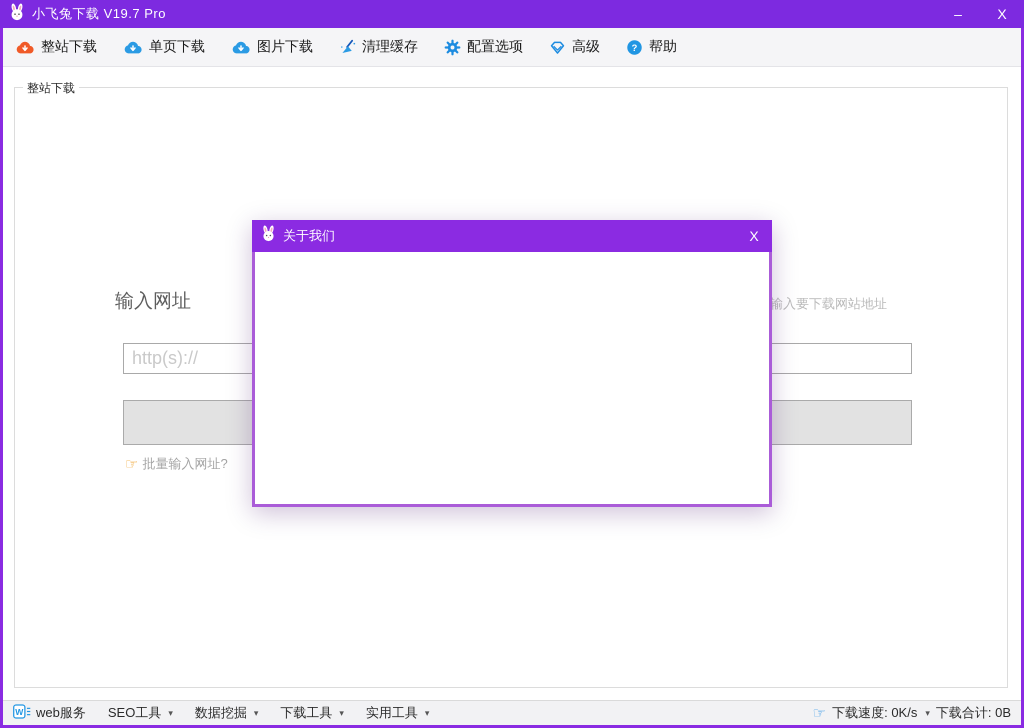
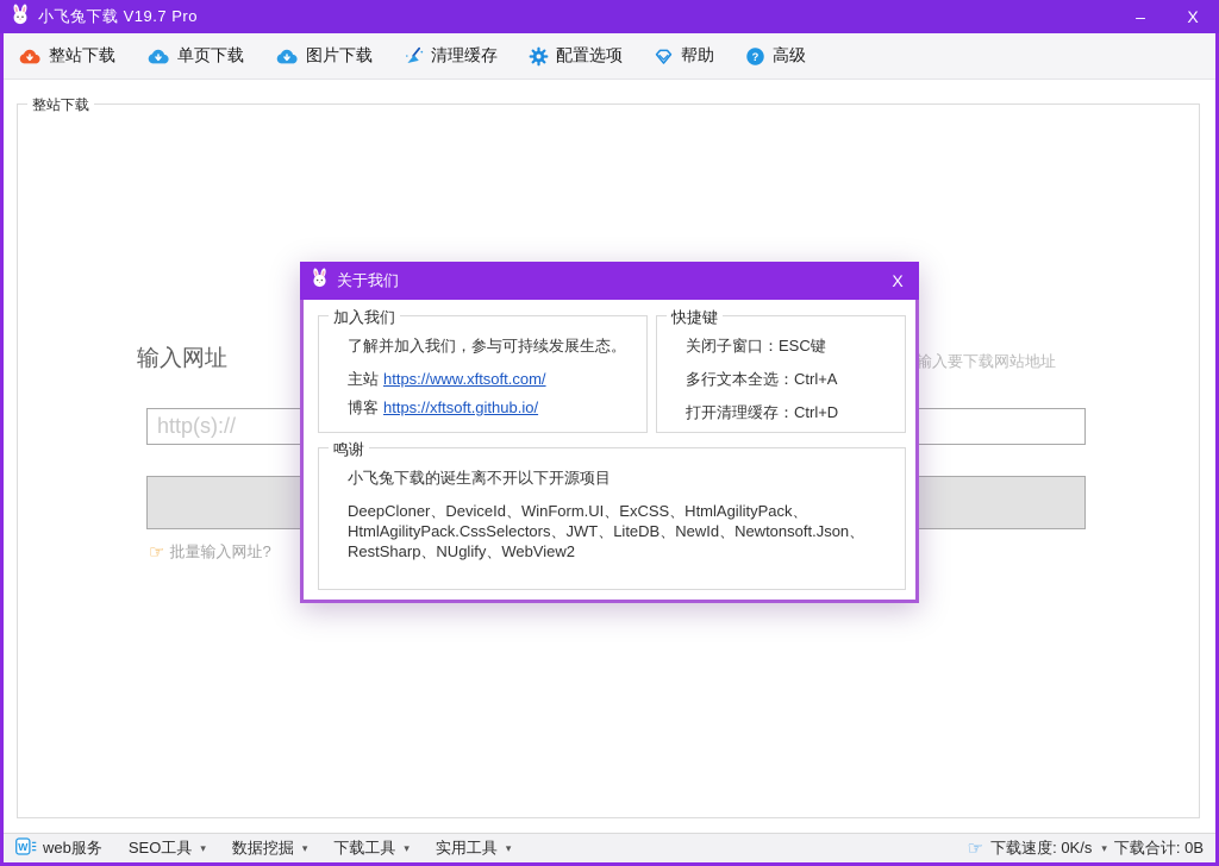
  小飞兔下载 V19.7 Pro
  –
  X
  整站下载
  单页下载
  图片下载
  清理缓存
  配置选项
- 高级
+ 帮助
  ?
- 帮助
+ 高级
  整站下载
  输入网址
  输入要下载网站地址
  http(s)://
  ☞
  批量输入网址?
  关于我们
  X
+ 加入我们
+ 了解并加入我们，参与可持续发展生态。
+ 主站 https://www.xftsoft.com/
+ 博客 https://xftsoft.github.io/
+ 快捷键
+ 关闭子窗口：ESC键
+ 多行文本全选：Ctrl+A
+ 打开清理缓存：Ctrl+D
+ 鸣谢
+ 小飞兔下载的诞生离不开以下开源项目
+ DeepCloner、DeviceId、WinForm.UI、ExCSS、HtmlAgilityPack、HtmlAgilityPack.CssSelectors、JWT、LiteDB、NewId、Newtonsoft.Json、RestSharp、NUglify、WebView2
  W
  web服务
  SEO工具
  ▾
  数据挖掘
  ▾
  下载工具
  ▾
  实用工具
  ▾
  ☞
  下载速度: 0K/s
  ▾
  下载合计: 0B
